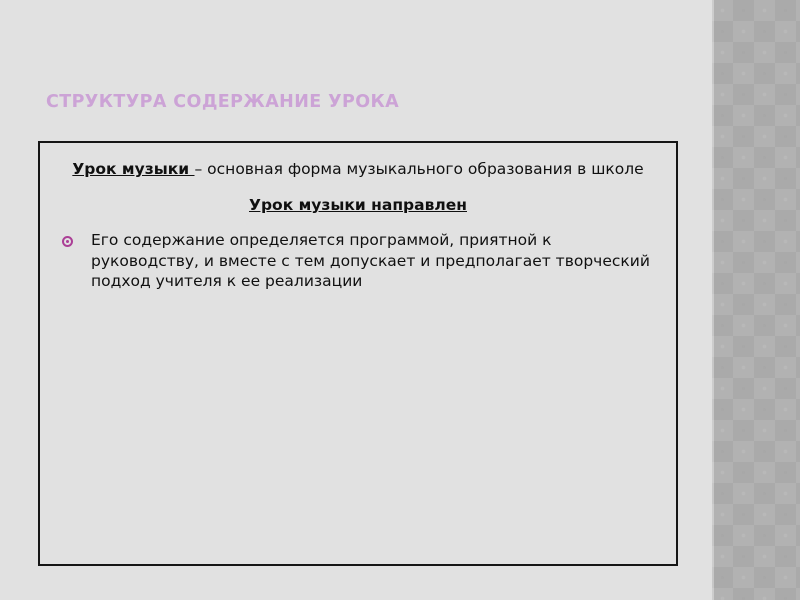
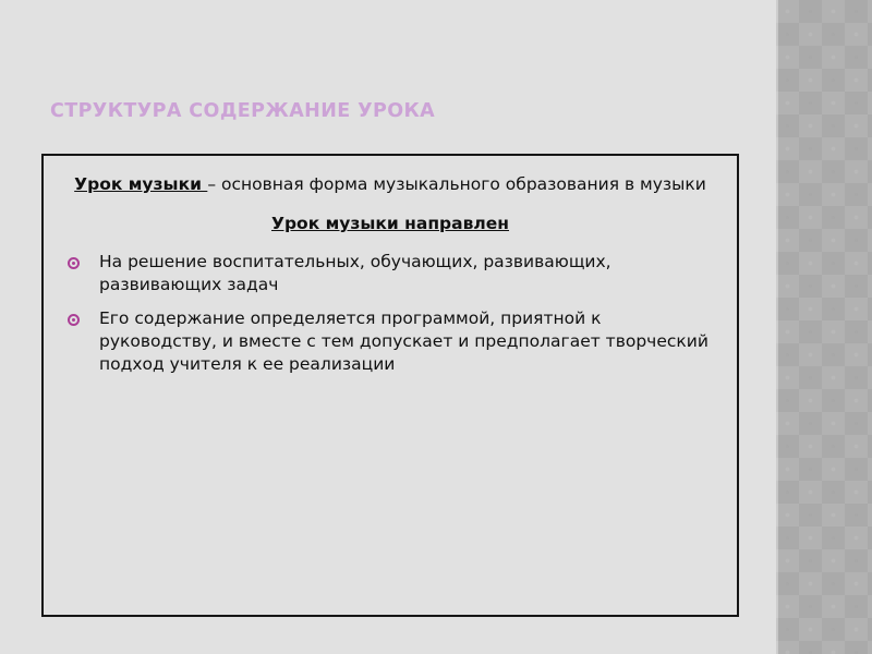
  СТРУКТУРА СОДЕРЖАНИЕ УРОКА
- Урок музыки – основная форма музыкального образования в школе
+ Урок музыки – основная форма музыкального образования в музыки
  Урок музыки направлен
+ На решение воспитательных, обучающих, развивающих, развивающих задач
  Его содержание определяется программой, приятной к руководству, и вместе с тем допускает и предполагает творческий подход учителя к ее реализации
